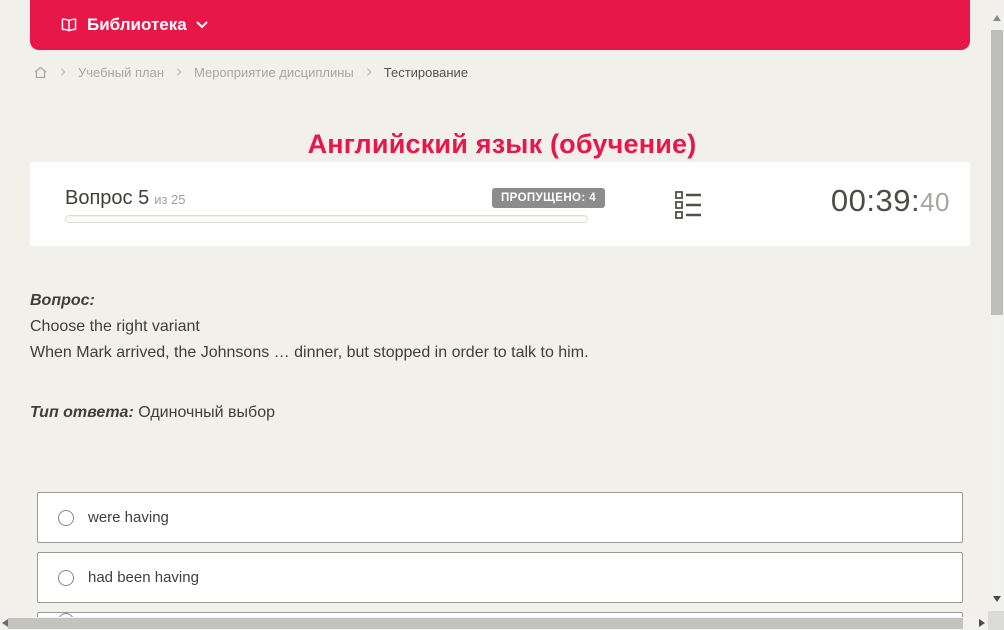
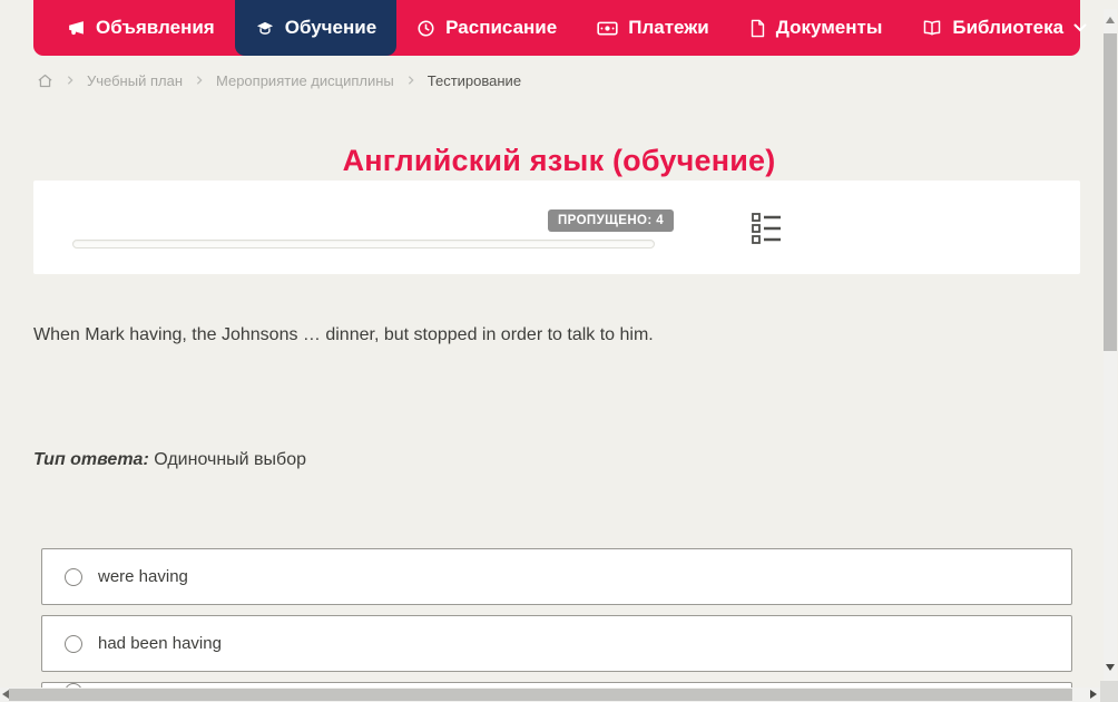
+ Объявления
+ Обучение
+ Расписание
+ Платежи
+ Документы
  Библиотека
  Учебный план
  Мероприятие дисциплины
  Тестирование
  Английский язык (обучение)
- Вопрос 5 из 25
  ПРОПУЩЕНО: 4
- 00:39:40
- Вопрос:
- Choose the right variant
- When Mark arrived, the Johnsons … dinner, but stopped in order to talk to him.
+ When Mark having, the Johnsons … dinner, but stopped in order to talk to him.
  Тип ответа: Одиночный выбор
  were having
  had been having
